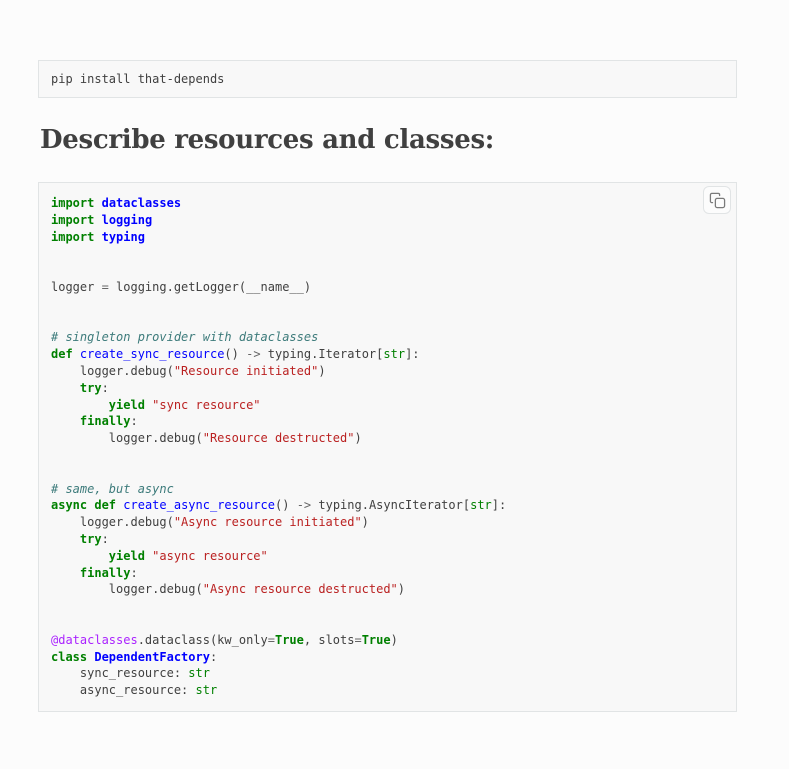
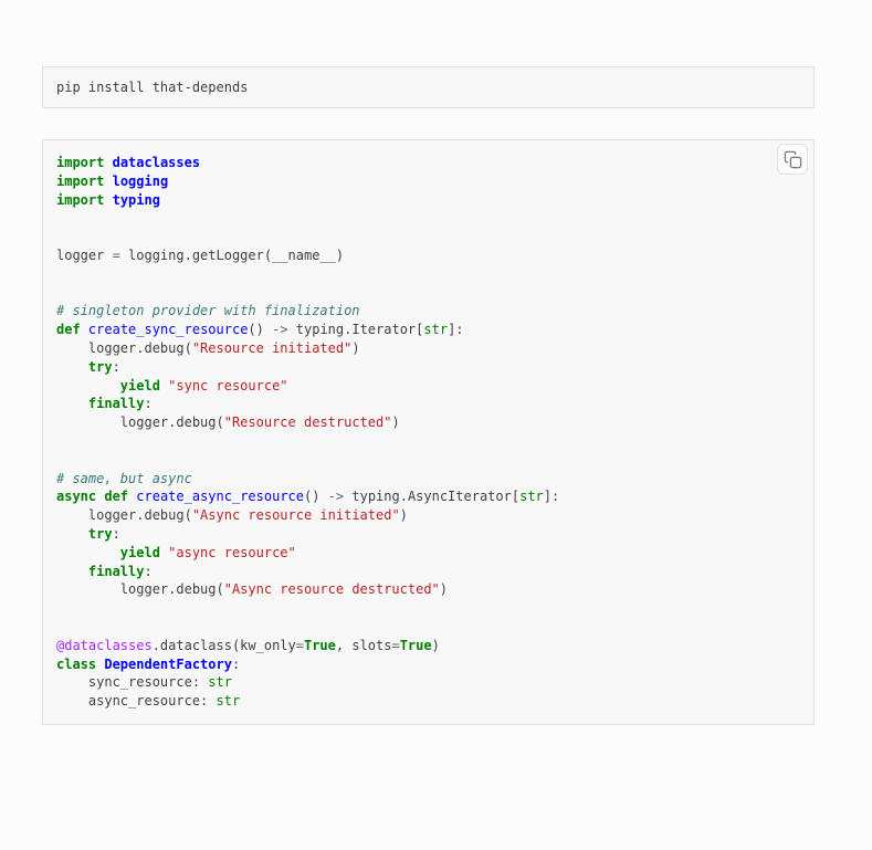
  pip install that-depends
- Describe resources and classes:
- import dataclasses import logging import typing logger = logging.getLogger(__name__) # singleton provider with dataclasses def create_sync_resource() -> typing.Iterator[str]: logger.debug("Resource initiated") try: yield "sync resource" finally: logger.debug("Resource destructed") # same, but async async def create_async_resource() -> typing.AsyncIterator[str]: logger.debug("Async resource initiated") try: yield "async resource" finally: logger.debug("Async resource destructed") @dataclasses.dataclass(kw_only=True, slots=True) class DependentFactory: sync_resource: str async_resource: str
+ import dataclasses import logging import typing logger = logging.getLogger(__name__) # singleton provider with finalization def create_sync_resource() -> typing.Iterator[str]: logger.debug("Resource initiated") try: yield "sync resource" finally: logger.debug("Resource destructed") # same, but async async def create_async_resource() -> typing.AsyncIterator[str]: logger.debug("Async resource initiated") try: yield "async resource" finally: logger.debug("Async resource destructed") @dataclasses.dataclass(kw_only=True, slots=True) class DependentFactory: sync_resource: str async_resource: str
